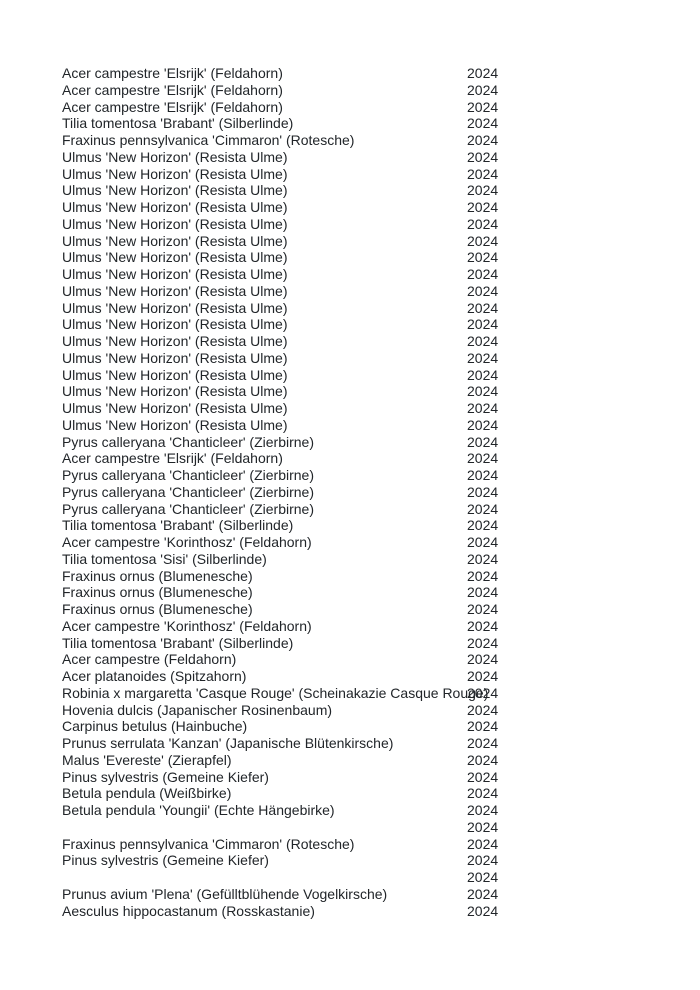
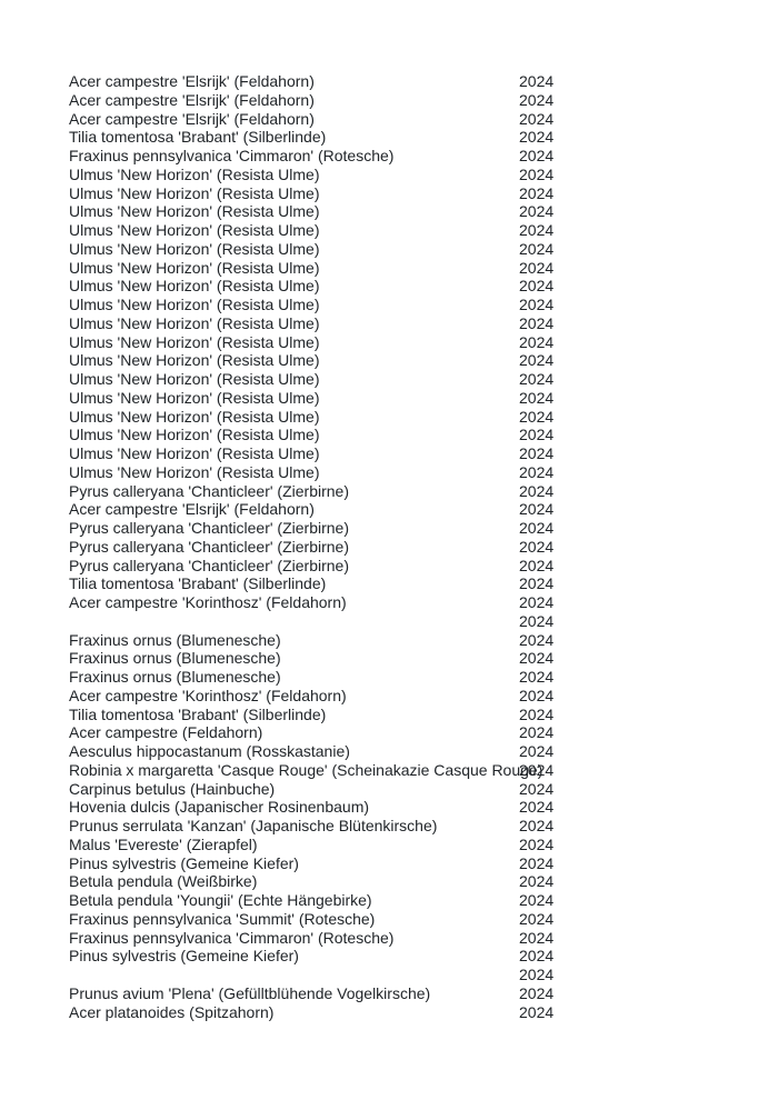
  Acer campestre 'Elsrijk' (Feldahorn)
  2024
  Acer campestre 'Elsrijk' (Feldahorn)
  2024
  Acer campestre 'Elsrijk' (Feldahorn)
  2024
  Tilia tomentosa 'Brabant' (Silberlinde)
  2024
  Fraxinus pennsylvanica 'Cimmaron' (Rotesche)
  2024
  Ulmus 'New Horizon' (Resista Ulme)
  2024
  Ulmus 'New Horizon' (Resista Ulme)
  2024
  Ulmus 'New Horizon' (Resista Ulme)
  2024
  Ulmus 'New Horizon' (Resista Ulme)
  2024
  Ulmus 'New Horizon' (Resista Ulme)
  2024
  Ulmus 'New Horizon' (Resista Ulme)
  2024
  Ulmus 'New Horizon' (Resista Ulme)
  2024
  Ulmus 'New Horizon' (Resista Ulme)
  2024
  Ulmus 'New Horizon' (Resista Ulme)
  2024
  Ulmus 'New Horizon' (Resista Ulme)
  2024
  Ulmus 'New Horizon' (Resista Ulme)
  2024
  Ulmus 'New Horizon' (Resista Ulme)
  2024
  Ulmus 'New Horizon' (Resista Ulme)
  2024
  Ulmus 'New Horizon' (Resista Ulme)
  2024
  Ulmus 'New Horizon' (Resista Ulme)
  2024
  Ulmus 'New Horizon' (Resista Ulme)
  2024
  Ulmus 'New Horizon' (Resista Ulme)
  2024
  Pyrus calleryana 'Chanticleer' (Zierbirne)
  2024
  Acer campestre 'Elsrijk' (Feldahorn)
  2024
  Pyrus calleryana 'Chanticleer' (Zierbirne)
  2024
  Pyrus calleryana 'Chanticleer' (Zierbirne)
  2024
  Pyrus calleryana 'Chanticleer' (Zierbirne)
  2024
  Tilia tomentosa 'Brabant' (Silberlinde)
  2024
  Acer campestre 'Korinthosz' (Feldahorn)
  2024
- Tilia tomentosa 'Sisi' (Silberlinde)
  2024
  Fraxinus ornus (Blumenesche)
  2024
  Fraxinus ornus (Blumenesche)
  2024
  Fraxinus ornus (Blumenesche)
  2024
  Acer campestre 'Korinthosz' (Feldahorn)
  2024
  Tilia tomentosa 'Brabant' (Silberlinde)
  2024
  Acer campestre (Feldahorn)
  2024
- Acer platanoides (Spitzahorn)
+ Aesculus hippocastanum (Rosskastanie)
  2024
  Robinia x margaretta 'Casque Rouge' (Scheinakazie Casque Rouge)
  2024
- Hovenia dulcis (Japanischer Rosinenbaum)
+ Carpinus betulus (Hainbuche)
  2024
- Carpinus betulus (Hainbuche)
+ Hovenia dulcis (Japanischer Rosinenbaum)
  2024
  Prunus serrulata 'Kanzan' (Japanische Blütenkirsche)
  2024
  Malus 'Evereste' (Zierapfel)
  2024
  Pinus sylvestris (Gemeine Kiefer)
  2024
  Betula pendula (Weißbirke)
  2024
  Betula pendula 'Youngii' (Echte Hängebirke)
  2024
+ Fraxinus pennsylvanica 'Summit' (Rotesche)
  2024
  Fraxinus pennsylvanica 'Cimmaron' (Rotesche)
  2024
  Pinus sylvestris (Gemeine Kiefer)
  2024
  2024
  Prunus avium 'Plena' (Gefülltblühende Vogelkirsche)
  2024
- Aesculus hippocastanum (Rosskastanie)
+ Acer platanoides (Spitzahorn)
  2024
